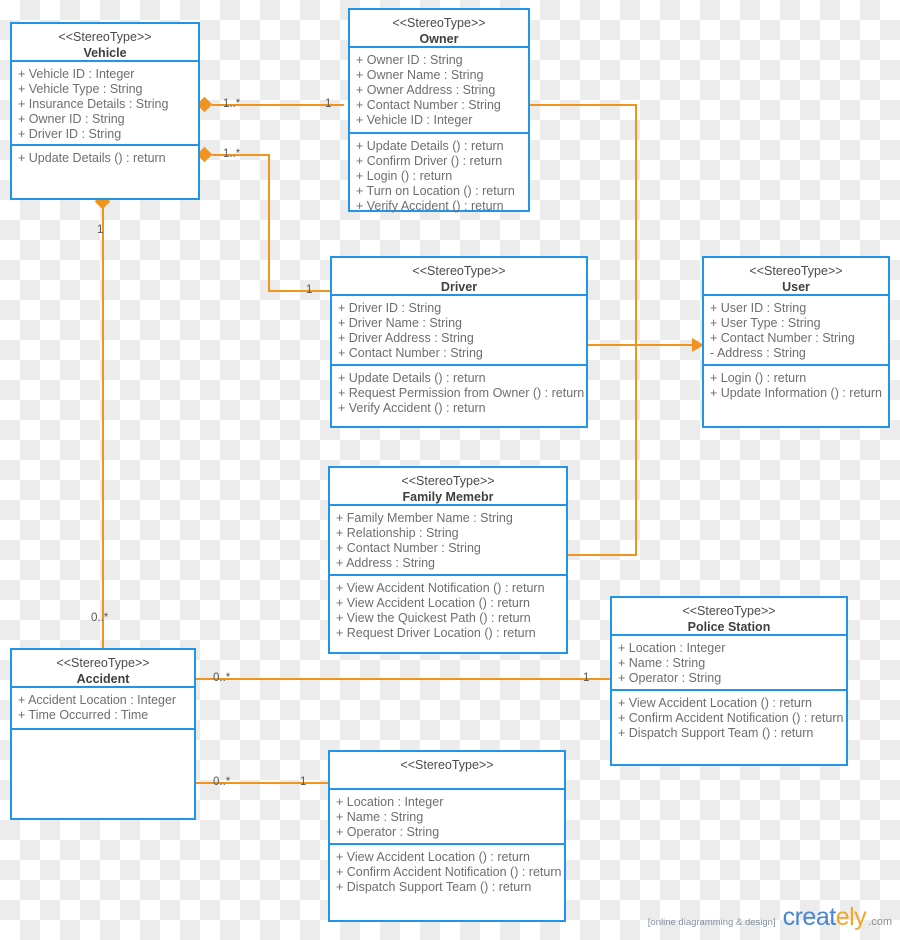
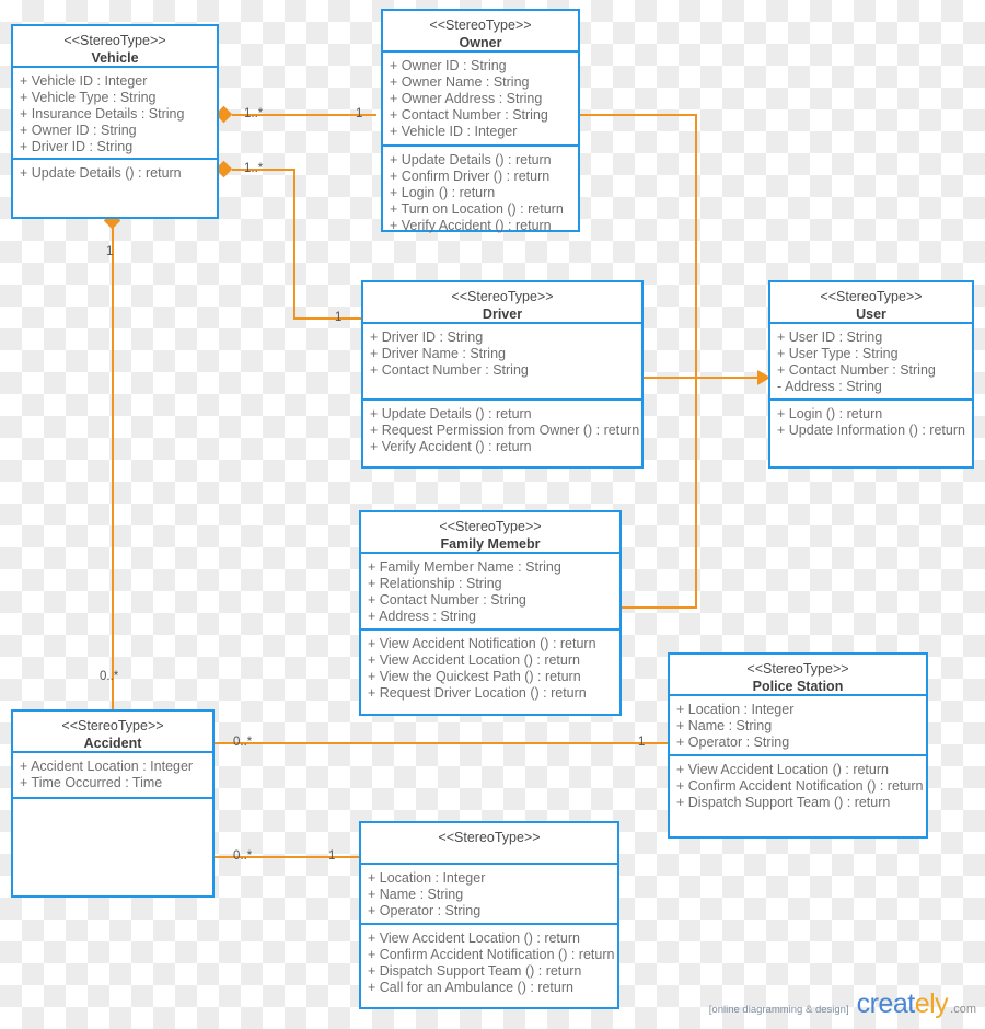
  1..*
  1
  1..*
  1
  1
  0..*
  0..*
  1
  0..*
  1
  <<StereoType>>
  Vehicle
  + Vehicle ID : Integer
  + Vehicle Type : String
  + Insurance Details : String
  + Owner ID : String
  + Driver ID : String
  + Update Details () : return
  <<StereoType>>
  Owner
  + Owner ID : String
  + Owner Name : String
  + Owner Address : String
  + Contact Number : String
  + Vehicle ID : Integer
  + Update Details () : return
  + Confirm Driver () : return
  + Login () : return
  + Turn on Location () : return
  + Verify Accident () : return
  <<StereoType>>
  Driver
  + Driver ID : String
  + Driver Name : String
- + Driver Address : String
  + Contact Number : String
  + Update Details () : return
  + Request Permission from Owner () : return
  + Verify Accident () : return
  <<StereoType>>
  User
  + User ID : String
  + User Type : String
  + Contact Number : String
  - Address : String
  + Login () : return
  + Update Information () : return
  <<StereoType>>
  Family Memebr
  + Family Member Name : String
  + Relationship : String
  + Contact Number : String
  + Address : String
  + View Accident Notification () : return
  + View Accident Location () : return
  + View the Quickest Path () : return
  + Request Driver Location () : return
  <<StereoType>>
  Police Station
  + Location : Integer
  + Name : String
  + Operator : String
  + View Accident Location () : return
  + Confirm Accident Notification () : return
  + Dispatch Support Team () : return
  <<StereoType>>
  Accident
  + Accident Location : Integer
  + Time Occurred : Time
  <<StereoType>>
  + Location : Integer
  + Name : String
  + Operator : String
  + View Accident Location () : return
  + Confirm Accident Notification () : return
  + Dispatch Support Team () : return
+ + Call for an Ambulance () : return
  [online diagramming & design]
  creately
  .com
